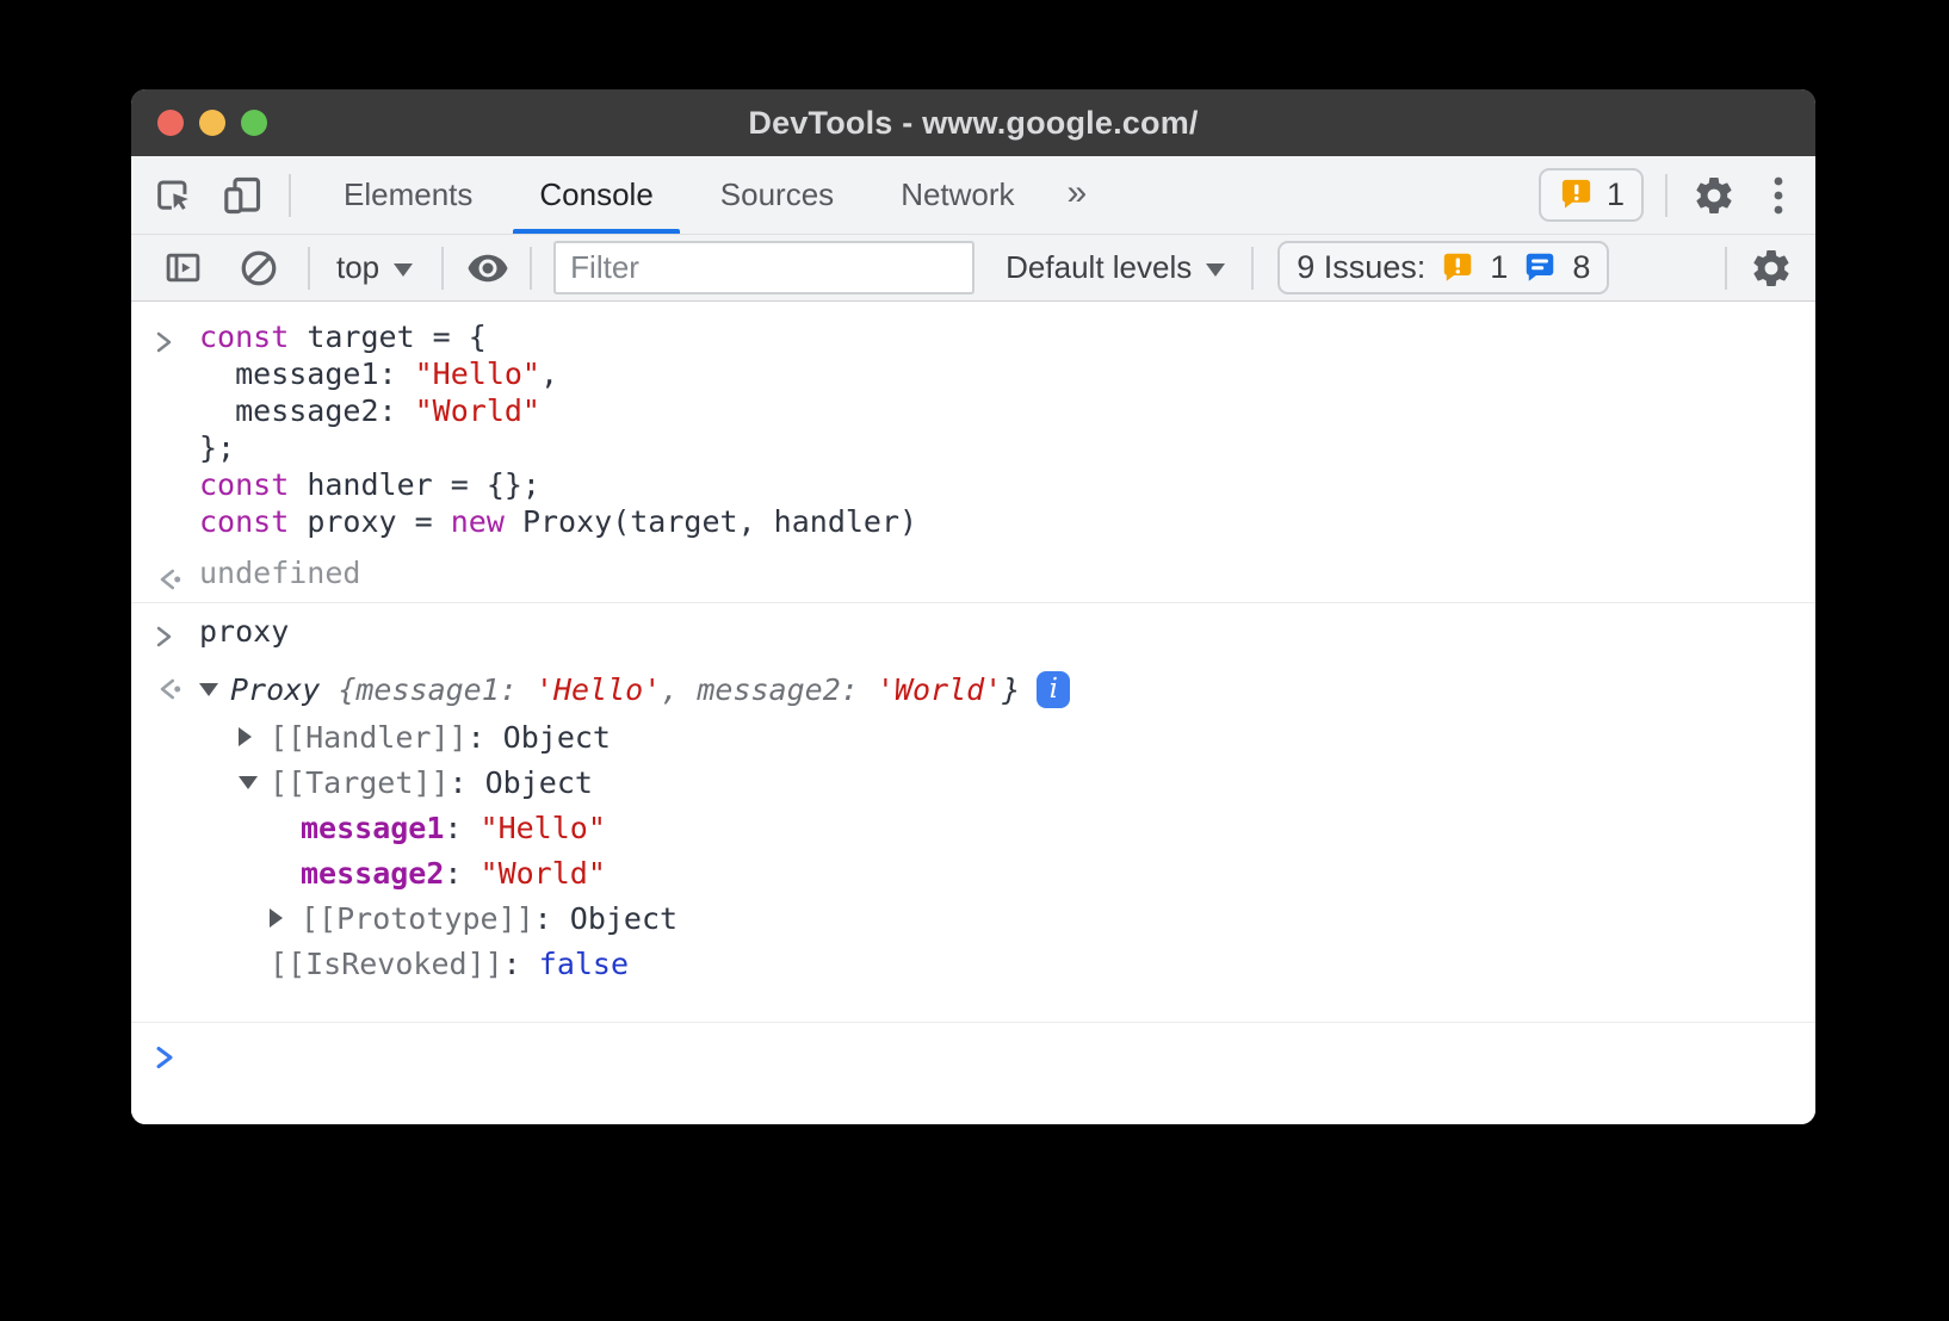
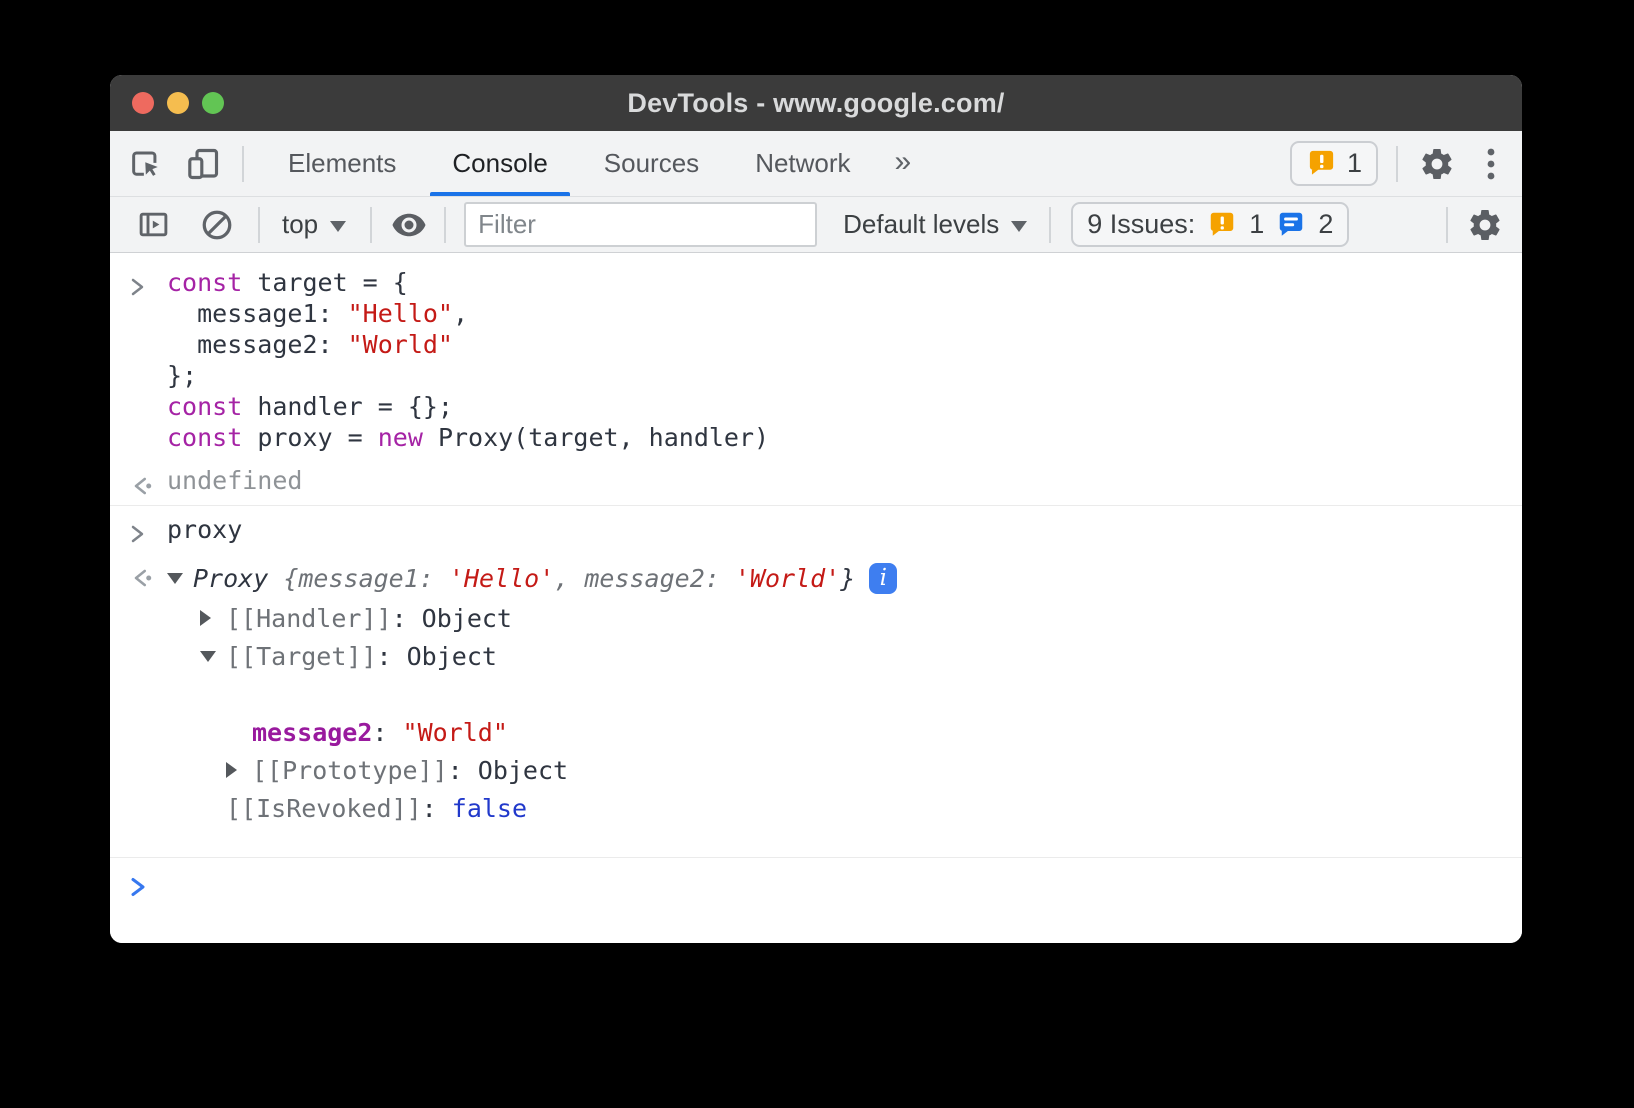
  DevTools - www.google.com/
  Elements
  Console
  Sources
  Network
  »
  1
  top
  Filter
  Default levels
  9 Issues:
  1
- 8
+ 2
  const target = {
  message1: "Hello",
  message2: "World"
  };
  const handler = {};
  const proxy = new Proxy(target, handler)
  undefined
  proxy
  Proxy {message1: 'Hello', message2: 'World'}
  i
  [[Handler]]: Object
  [[Target]]: Object
- message1: "Hello"
  message2: "World"
  [[Prototype]]: Object
  [[IsRevoked]]: false
